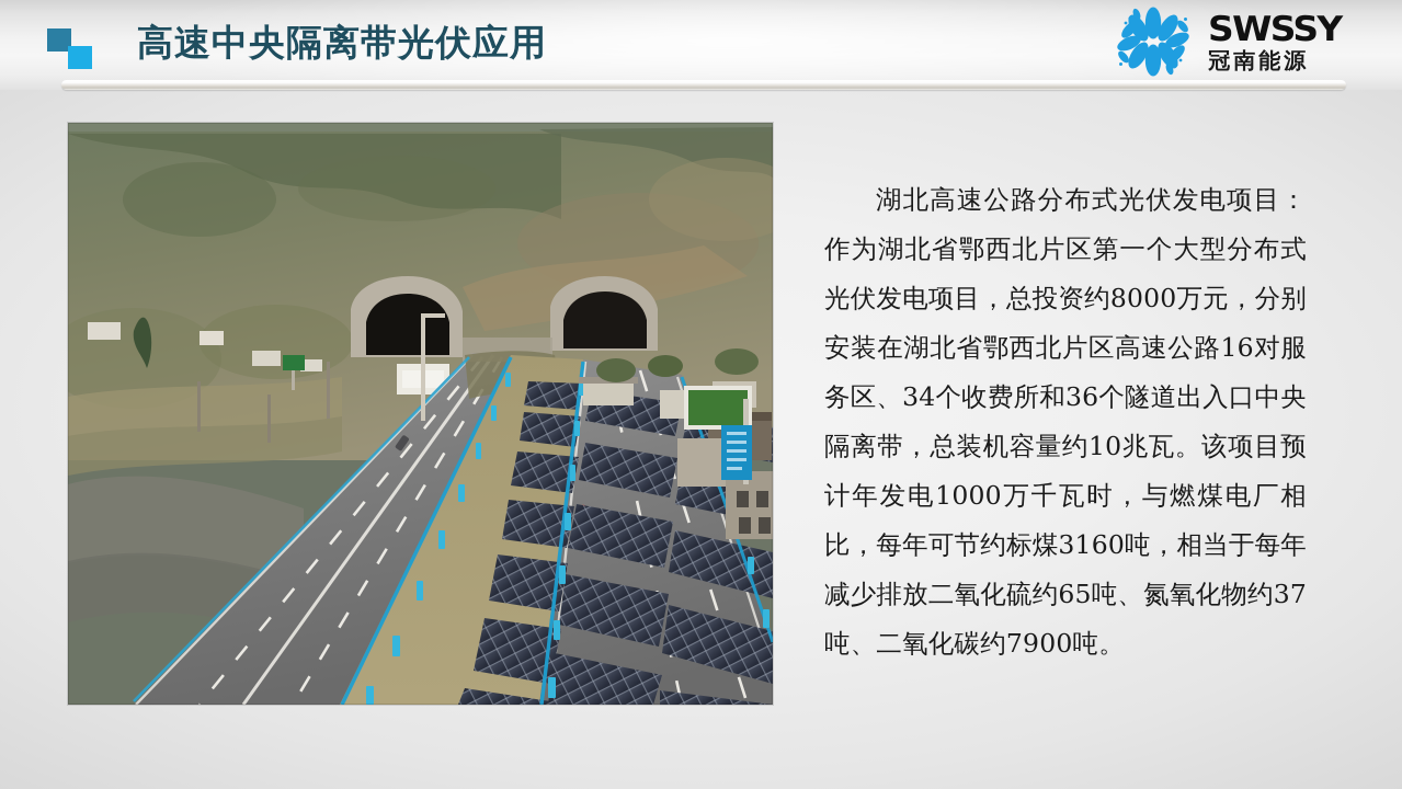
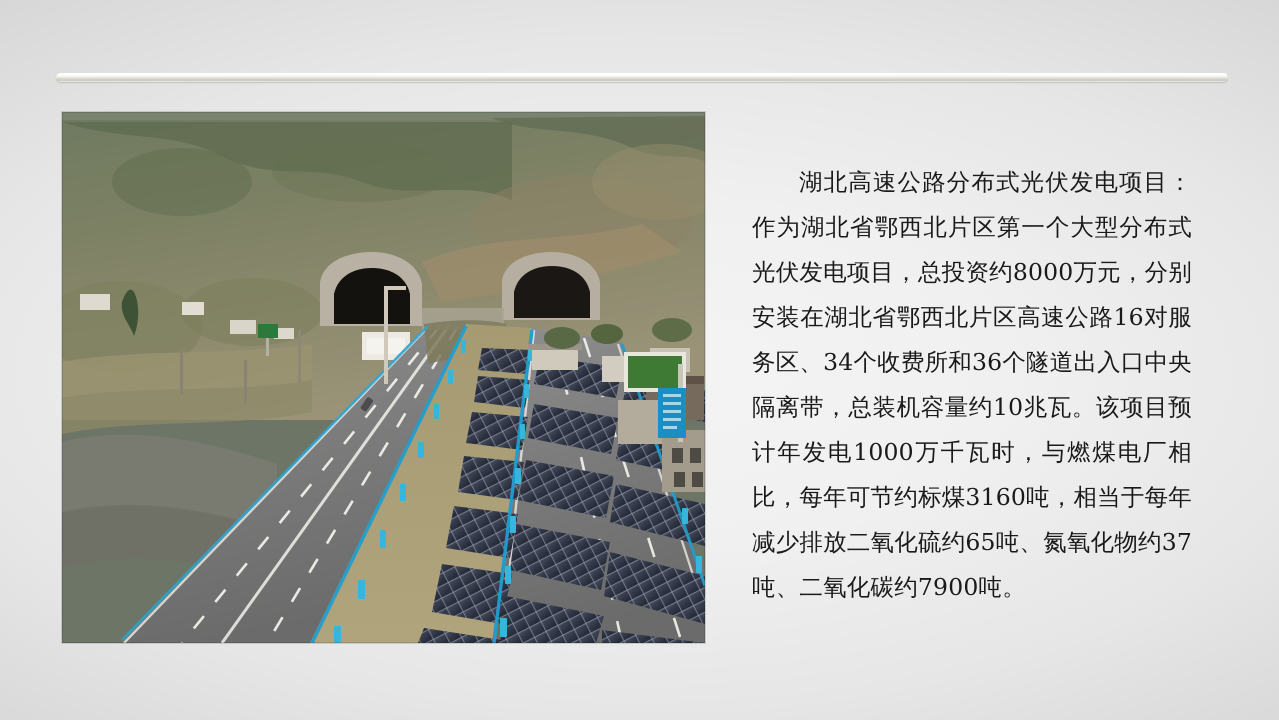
- 高速中央隔离带光伏应用
- SWSSY
- 冠南能源
  湖北高速公路分布式光伏发电项目：作为湖北省鄂西北片区第一个大型分布式光伏发电项目，总投资约8000万元，分别安装在湖北省鄂西北片区高速公路16对服务区、34个收费所和36个隧道出入口中央隔离带，总装机容量约10兆瓦。该项目预计年发电1000万千瓦时，与燃煤电厂相比，每年可节约标煤3160吨，相当于每年减少排放二氧化硫约65吨、氮氧化物约37吨、二氧化碳约7900吨。
